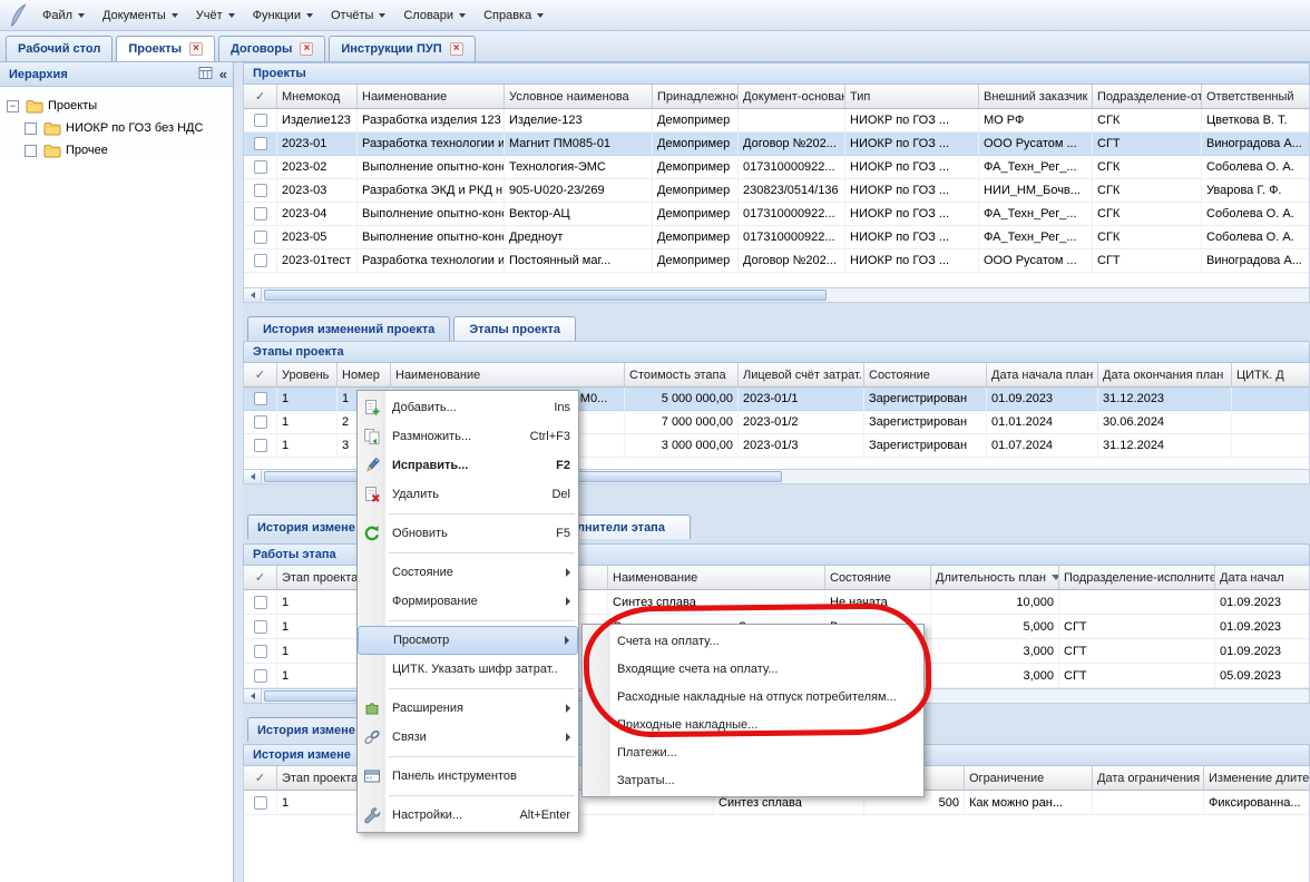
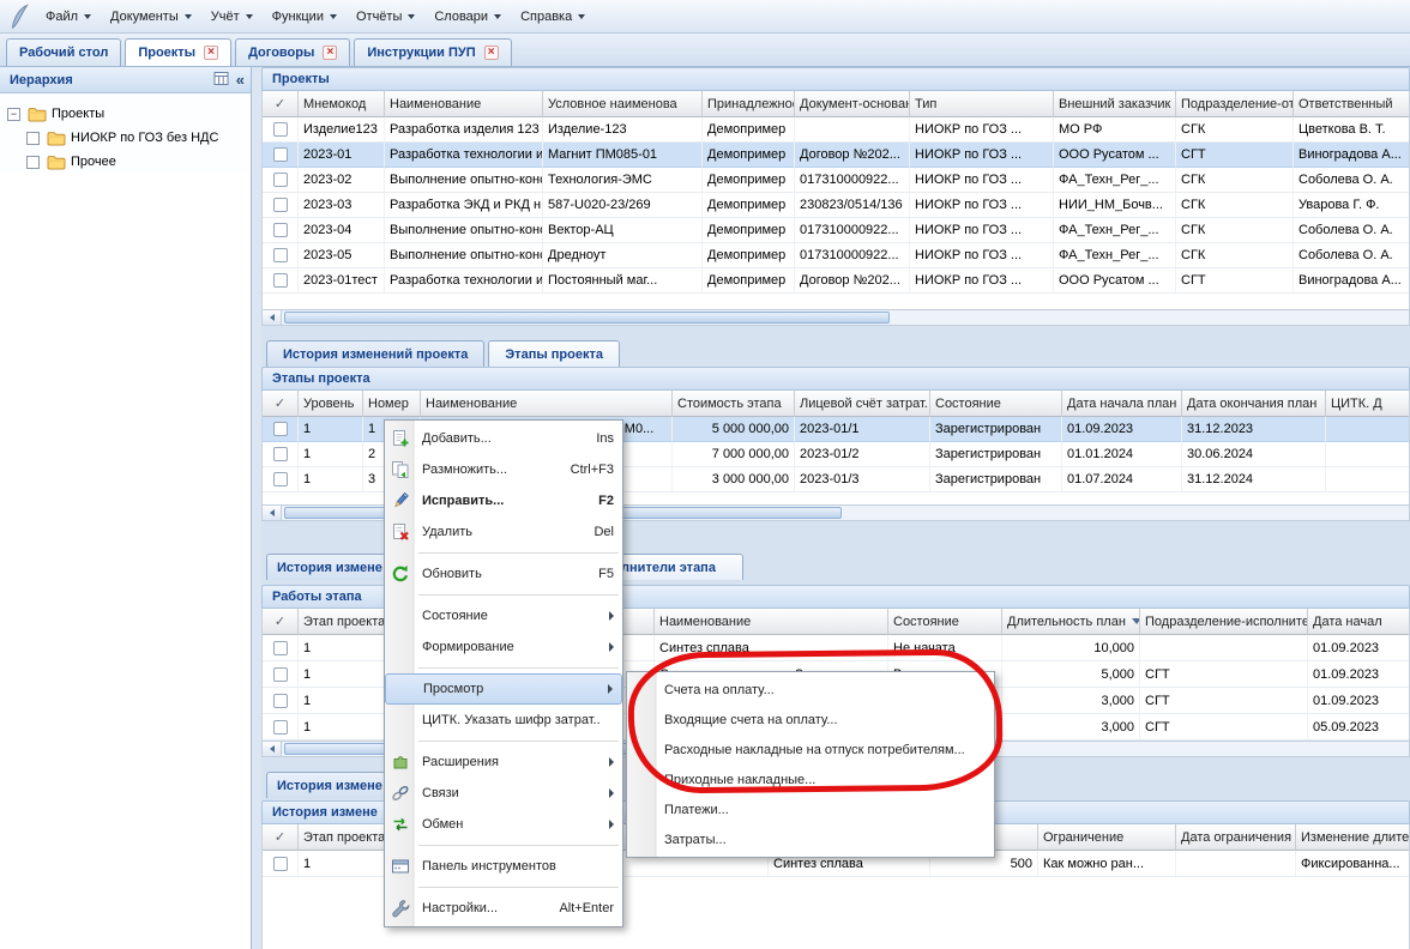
  Файл
  Документы
  Учёт
  Функции
  Отчёты
  Словари
  Справка
  Рабочий стол
  Проекты
  ×
  Договоры
  ×
  Инструкции ПУП
  ×
  Иерархия
  −
  Проекты
  НИОКР по ГОЗ без НДС
  Прочее
  Проекты
  ✓	Мнемокод	Наименование	Условное наименова	Принадлежно	Документ-основа	Тип	Внешний заказчик	Подразделение-от	Ответственный
  	Изделие123	Разработка изделия 123	Изделие-123	Демопример		НИОКР по ГОЗ ...	МО РФ	СГК	Цветкова В. Т.
  	2023-01	Разработка технологии и	Магнит ПМ085-01	Демопример	Договор №202...	НИОКР по ГОЗ ...	ООО Русатом ...	СГТ	Виноградова А...
  	2023-02	Выполнение опытно-конс	Технология-ЭМС	Демопример	017310000922...	НИОКР по ГОЗ ...	ФА_Техн_Рег_...	СГК	Соболева О. А.
- 	2023-03	Разработка ЭКД и РКД н.	905-U020-23/269	Демопример	230823/0514/136	НИОКР по ГОЗ ...	НИИ_НМ_Бочв...	СГК	Уварова Г. Ф.
+ 	2023-03	Разработка ЭКД и РКД н.	587-U020-23/269	Демопример	230823/0514/136	НИОКР по ГОЗ ...	НИИ_НМ_Бочв...	СГК	Уварова Г. Ф.
  	2023-04	Выполнение опытно-конс	Вектор-АЦ	Демопример	017310000922...	НИОКР по ГОЗ ...	ФА_Техн_Рег_...	СГК	Соболева О. А.
  	2023-05	Выполнение опытно-конс	Дредноут	Демопример	017310000922...	НИОКР по ГОЗ ...	ФА_Техн_Рег_...	СГК	Соболева О. А.
  	2023-01тест	Разработка технологии и	Постоянный маг...	Демопример	Договор №202...	НИОКР по ГОЗ ...	ООО Русатом ...	СГТ	Виноградова А...
  История изменений проекта
  Этапы проекта
  Этапы проекта
  ✓	Уровень	Номер	Наименование	Стоимость этапа	Лицевой счёт затрат.	Состояние	Дата начала план	Дата окончания план	ЦИТК. Д
  	1	1	М0...	5 000 000,00	2023-01/1	Зарегистрирован	01.09.2023	31.12.2023
  	1	2		7 000 000,00	2023-01/2	Зарегистрирован	01.01.2024	30.06.2024
  	1	3		3 000 000,00	2023-01/3	Зарегистрирован	01.07.2024	31.12.2024
  История измене
  лнители этапа
  Работы этапа
  ✓	Этап проекта		Наименование	Состояние	Длительность план	Подразделение-исполните	Дата начал
  	1		Синтез сплава	Не начата	10,000		01.09.2023
  	1				3,000	СГТ	01.09.2023
  	1				3,000	СГТ	05.09.2023
  История измене
  История измене
  ✓	Этап проекта				Ограничение	Дата ограничения	Изменение длите
  	1		Синтез сплава	500	Как можно ран...		Фиксированна...
  Добавить...
  Ins
  Размножить...
  Ctrl+F3
  Исправить...
  F2
  Удалить
  Del
  Обновить
  F5
  Состояние
  Формирование
  Просмотр
  ЦИТК. Указать шифр затрат..
  Расширения
  Связи
+ Обмен
  Панель инструментов
  Настройки...
  Alt+Enter
  Счета на оплату...
  Входящие счета на оплату...
  Расходные накладные на отпуск потребителям...
  Приходные накладные...
  Платежи...
  Затраты...
